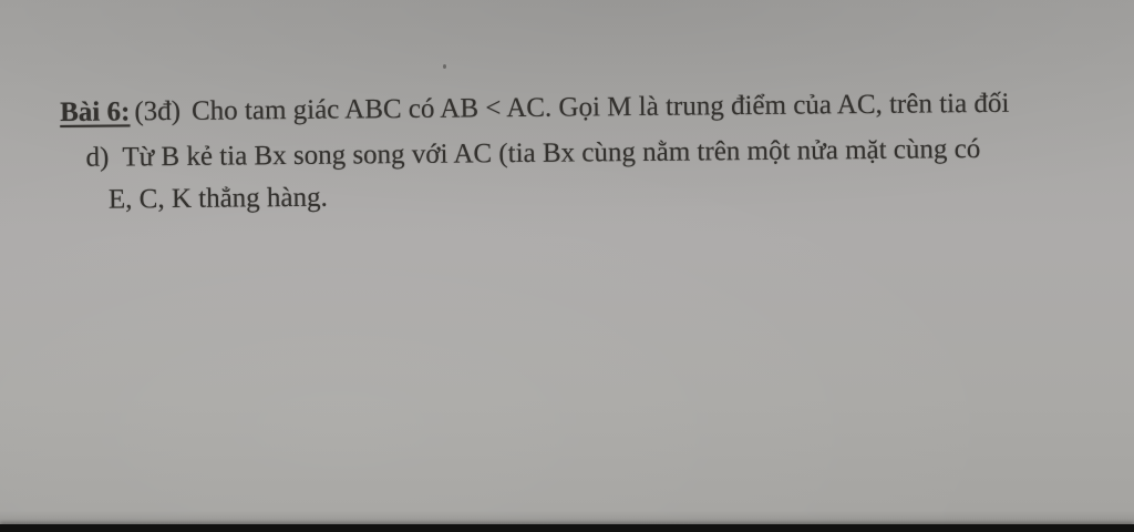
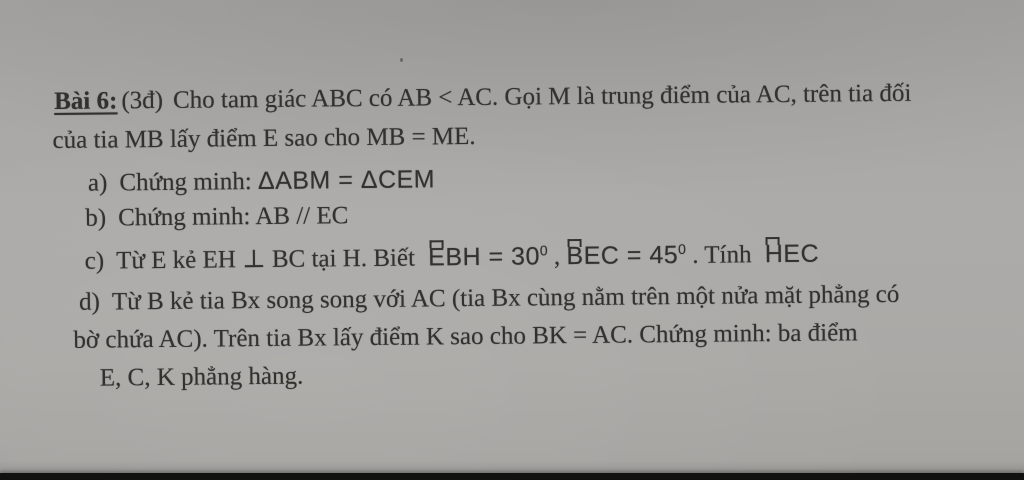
  Bài 6: (3đ) Cho tam giác ABC có AB < AC. Gọi M là trung điểm của AC, trên tia đối
+ của tia MB lấy điểm E sao cho MB = ME.
+ a) Chứng minh: ΔABM = ΔCEM
+ b) Chứng minh: AB // EC
+ c) Từ E kẻ EH ⊥ BC tại H. Biết EBH = 300 , BEC = 450 . Tính HEC
- d) Từ B kẻ tia Bx song song với AC (tia Bx cùng nằm trên một nửa mặt cùng có
+ d) Từ B kẻ tia Bx song song với AC (tia Bx cùng nằm trên một nửa mặt phẳng có
+ bờ chứa AC). Trên tia Bx lấy điểm K sao cho BK = AC. Chứng minh: ba điểm
- E, C, K thẳng hàng.
+ E, C, K phẳng hàng.
